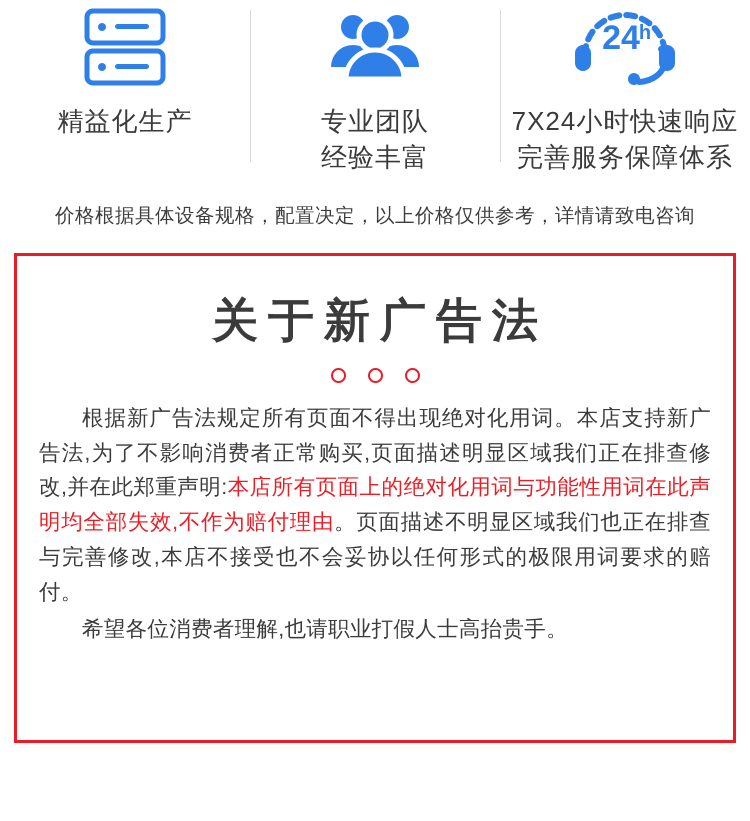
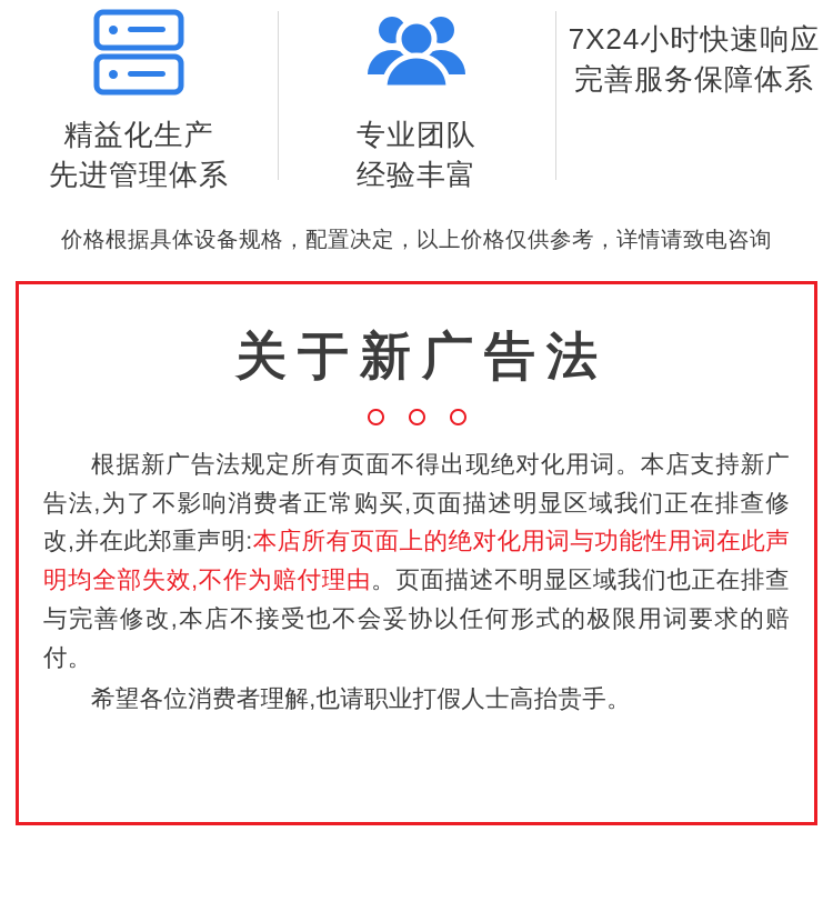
  精益化生产
+ 先进管理体系
  专业团队
  经验丰富
- 24
- h
  7X24小时快速响应
  完善服务保障体系
  价格根据具体设备规格，配置决定，以上价格仅供参考，详情请致电咨询
  关于新广告法
  根据新广告法规定所有页面不得出现绝对化用词。本店支持新广告法,为了不影响消费者正常购买,页面描述明显区域我们正在排查修改,并在此郑重声明:本店所有页面上的绝对化用词与功能性用词在此声明均全部失效,不作为赔付理由。页面描述不明显区域我们也正在排查与完善修改,本店不接受也不会妥协以任何形式的极限用词要求的赔付。
  希望各位消费者理解,也请职业打假人士高抬贵手。
